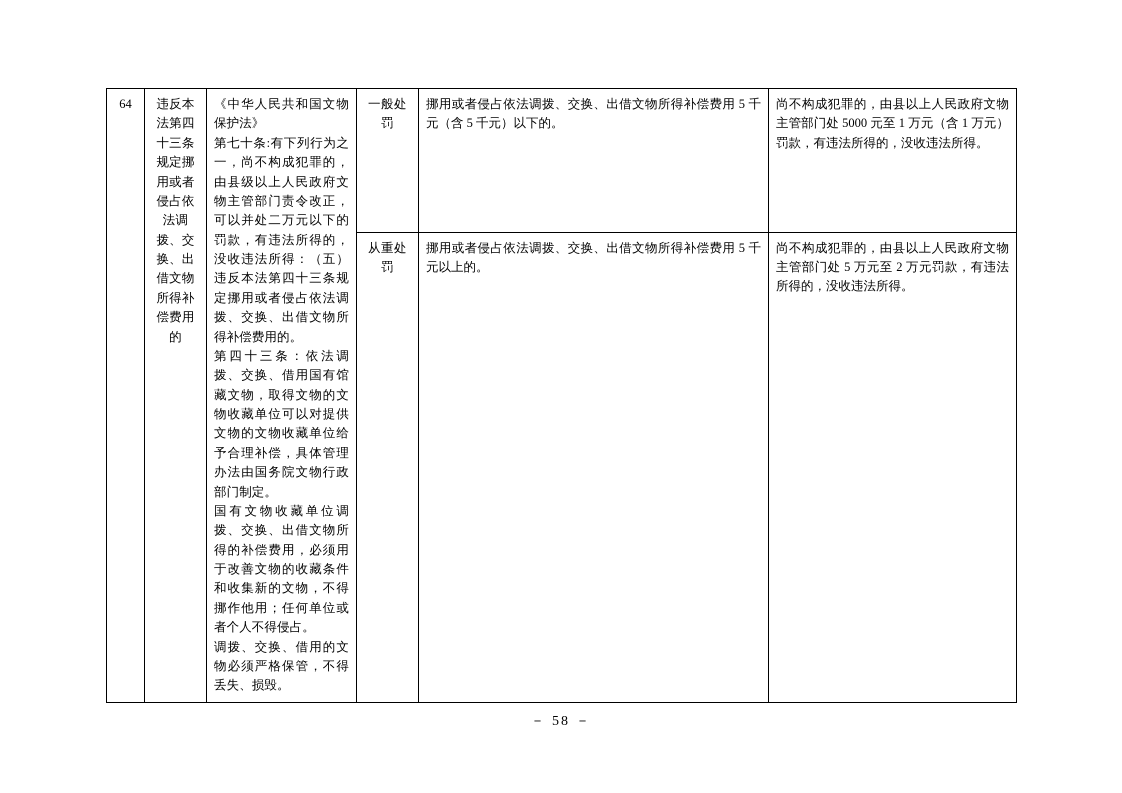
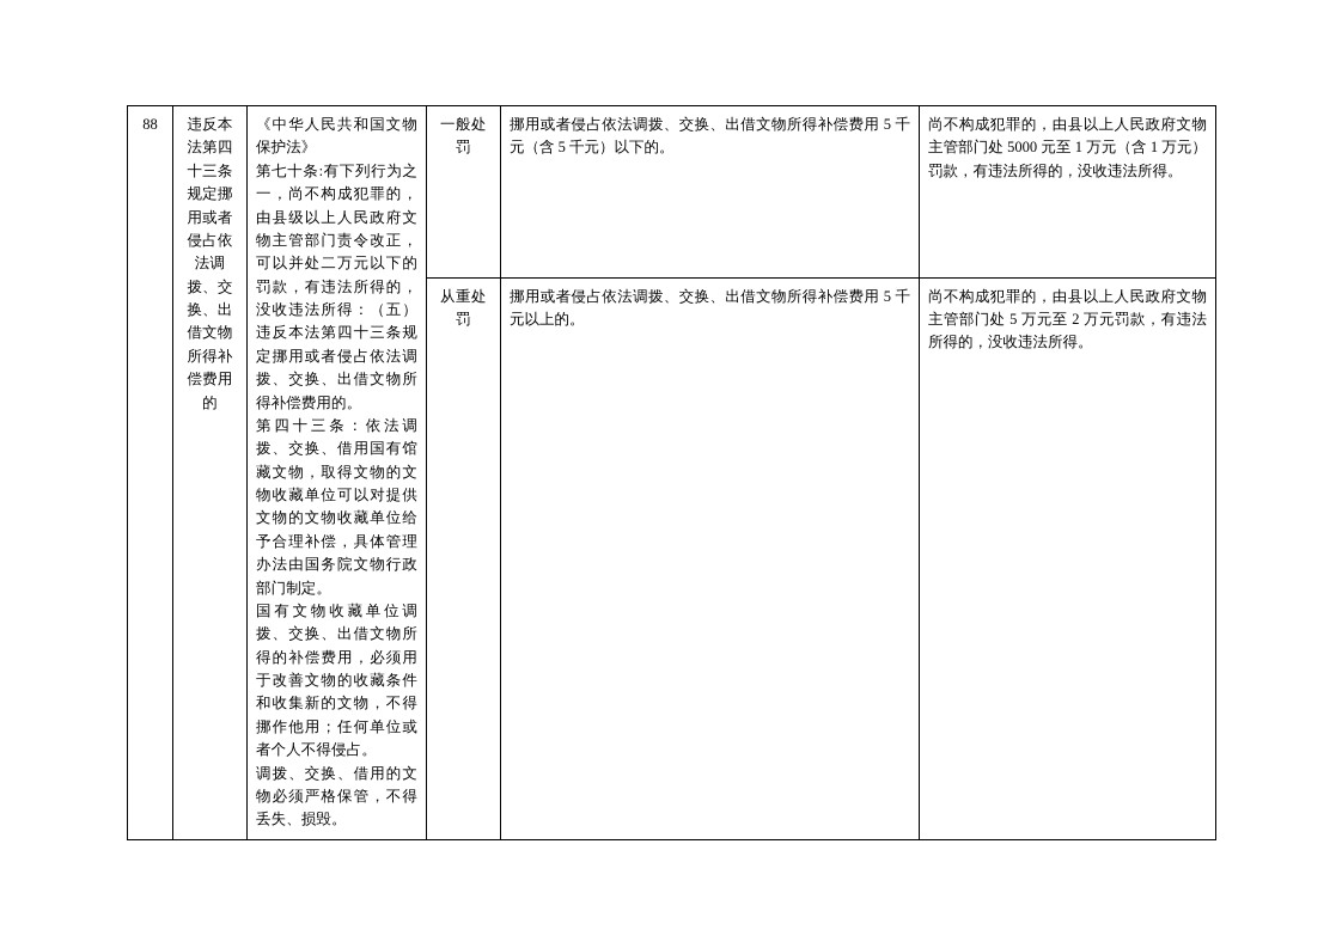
- 64	违反本法第四十三条规定挪用或者侵占依法调拨、交换、出借文物所得补偿费用的	《中华人民共和国文物保护法》 第七十条:有下列行为之一，尚不构成犯罪的，由县级以上人民政府文物主管部门责令改正，可以并处二万元以下的罚款，有违法所得的，没收违法所得：（五）违反本法第四十三条规定挪用或者侵占依法调拨、交换、出借文物所得补偿费用的。 第四十三条：依法调拨、交换、借用国有馆藏文物，取得文物的文物收藏单位可以对提供文物的文物收藏单位给予合理补偿，具体管理办法由国务院文物行政部门制定。 国有文物收藏单位调拨、交换、出借文物所得的补偿费用，必须用于改善文物的收藏条件和收集新的文物，不得挪作他用；任何单位或者个人不得侵占。 调拨、交换、借用的文物必须严格保管，不得丢失、损毁。	一般处罚	挪用或者侵占依法调拨、交换、出借文物所得补偿费用 5 千元（含 5 千元）以下的。	尚不构成犯罪的，由县以上人民政府文物主管部门处 5000 元至 1 万元（含 1 万元）罚款，有违法所得的，没收违法所得。
+ 88	违反本法第四十三条规定挪用或者侵占依法调拨、交换、出借文物所得补偿费用的	《中华人民共和国文物保护法》 第七十条:有下列行为之一，尚不构成犯罪的，由县级以上人民政府文物主管部门责令改正，可以并处二万元以下的罚款，有违法所得的，没收违法所得：（五）违反本法第四十三条规定挪用或者侵占依法调拨、交换、出借文物所得补偿费用的。 第四十三条：依法调拨、交换、借用国有馆藏文物，取得文物的文物收藏单位可以对提供文物的文物收藏单位给予合理补偿，具体管理办法由国务院文物行政部门制定。 国有文物收藏单位调拨、交换、出借文物所得的补偿费用，必须用于改善文物的收藏条件和收集新的文物，不得挪作他用；任何单位或者个人不得侵占。 调拨、交换、借用的文物必须严格保管，不得丢失、损毁。	一般处罚	挪用或者侵占依法调拨、交换、出借文物所得补偿费用 5 千元（含 5 千元）以下的。	尚不构成犯罪的，由县以上人民政府文物主管部门处 5000 元至 1 万元（含 1 万元）罚款，有违法所得的，没收违法所得。
  从重处罚	挪用或者侵占依法调拨、交换、出借文物所得补偿费用 5 千元以上的。	尚不构成犯罪的，由县以上人民政府文物主管部门处 5 万元至 2 万元罚款，有违法所得的，没收违法所得。
- － 58 －
